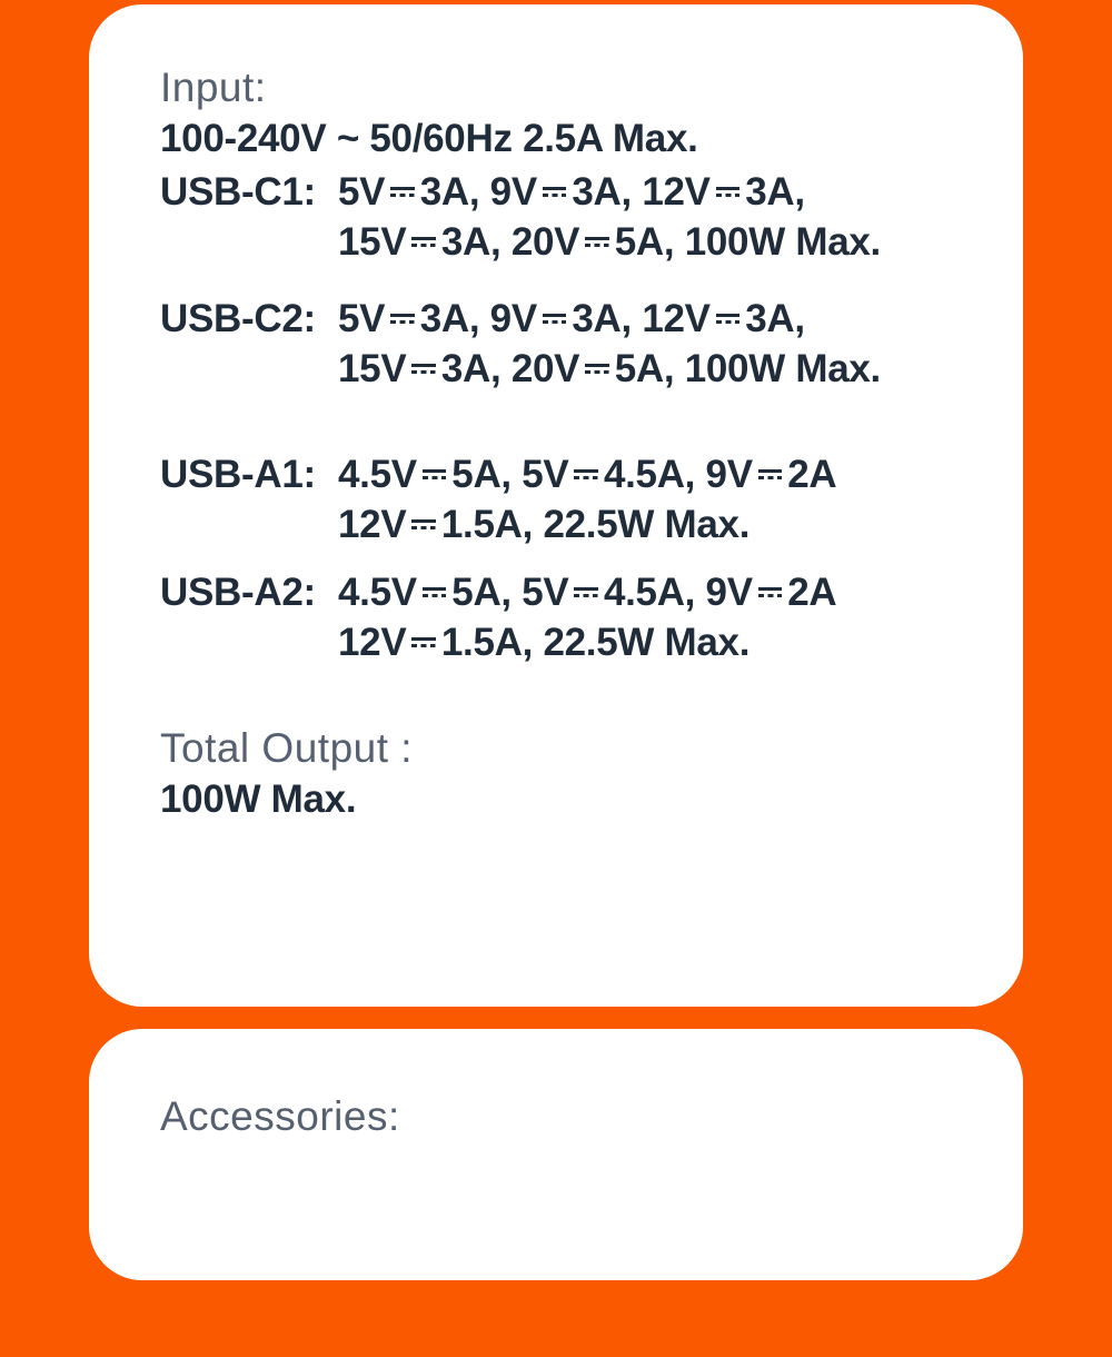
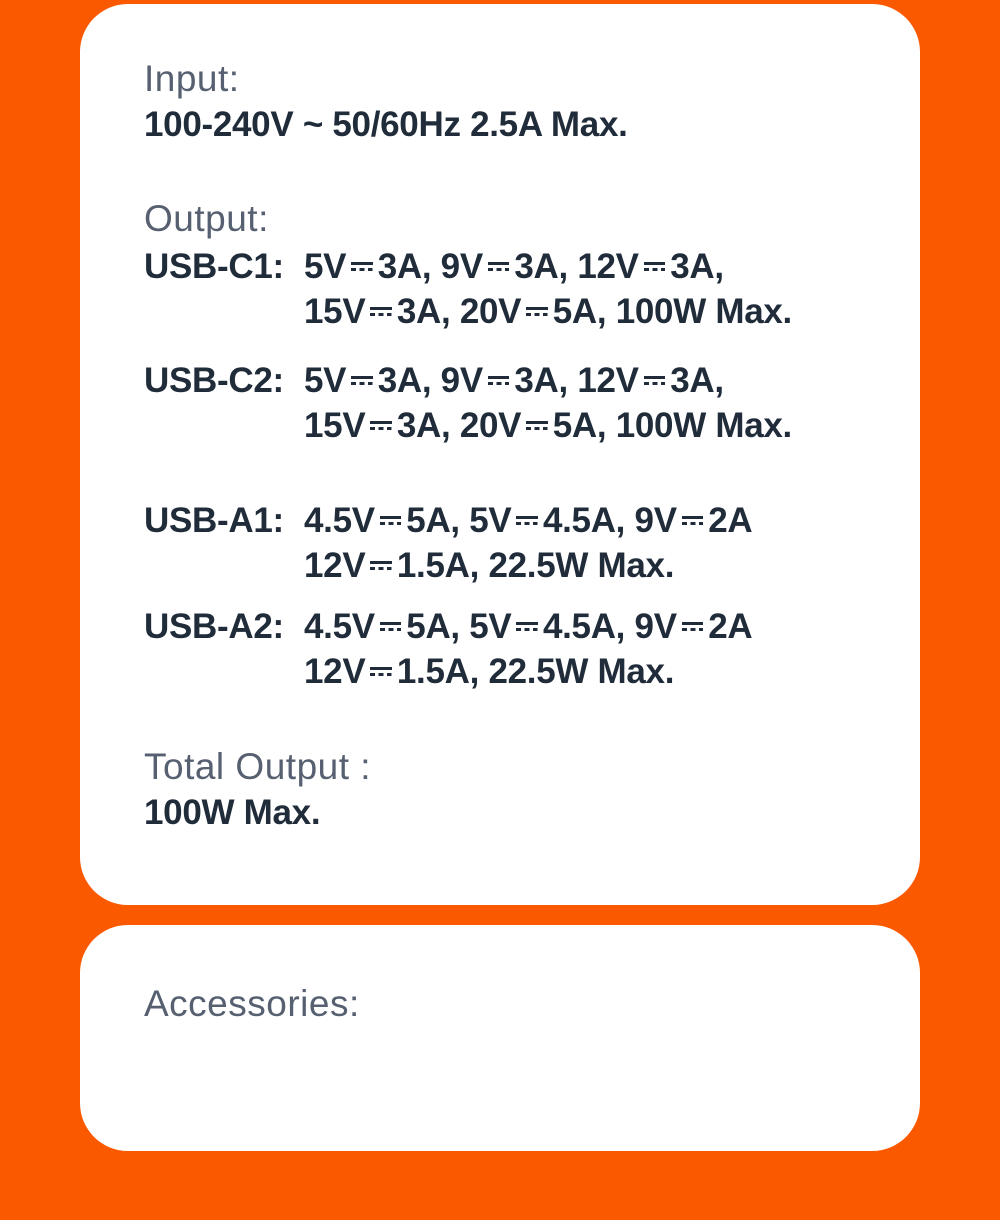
  Input:
  100-240V ~ 50/60Hz 2.5A Max.
+ Output:
  USB-C1:
  5V 3A, 9V 3A, 12V 3A,
  15V 3A, 20V 5A, 100W Max.
  USB-C2:
  5V 3A, 9V 3A, 12V 3A,
  15V 3A, 20V 5A, 100W Max.
  USB-A1:
  4.5V 5A, 5V 4.5A, 9V 2A
  12V 1.5A, 22.5W Max.
  USB-A2:
  4.5V 5A, 5V 4.5A, 9V 2A
  12V 1.5A, 22.5W Max.
  Total Output :
  100W Max.
  Accessories:
